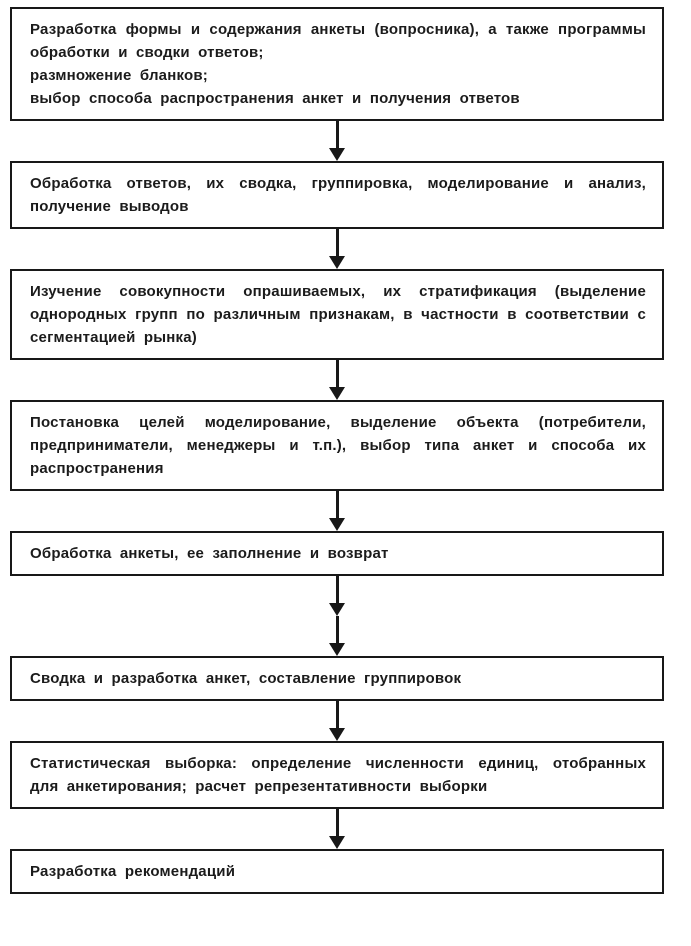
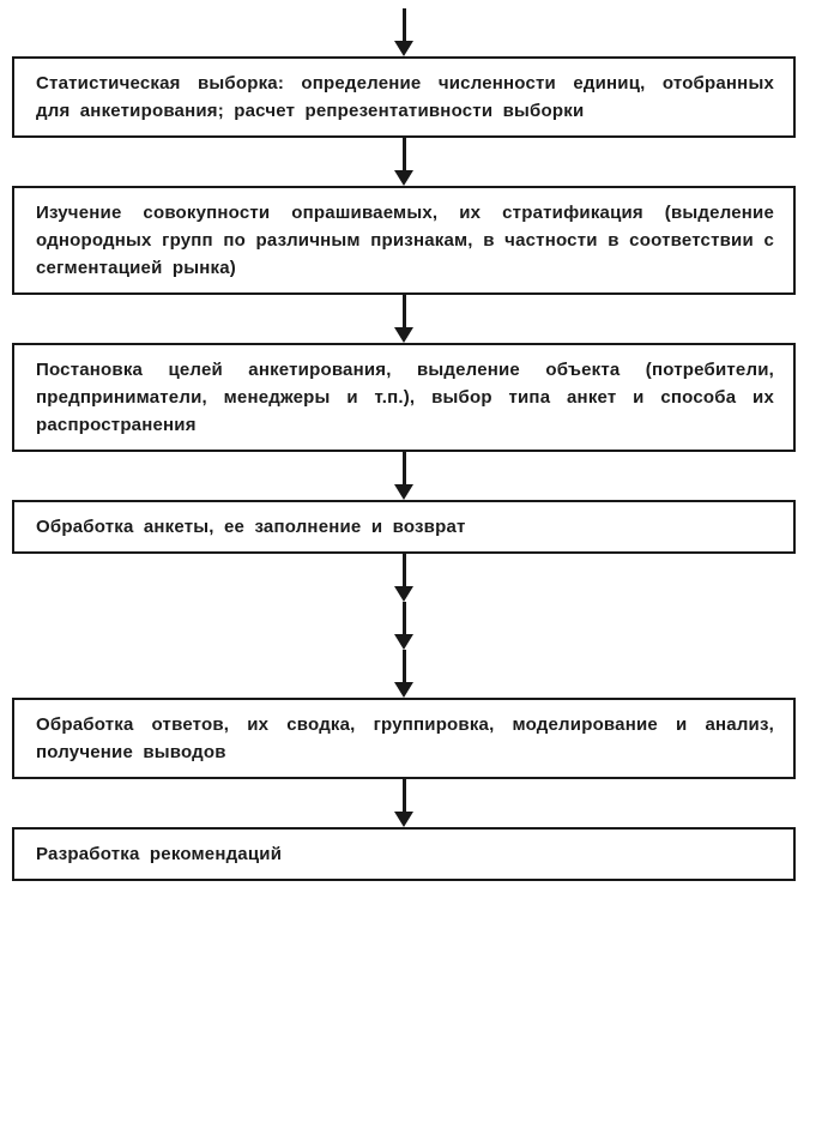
- Разработка формы и содержания анкеты (вопросника), а также программы обработки и сводки ответов;
- размножение бланков;
- выбор способа распространения анкет и получения ответов
- Обработка ответов, их сводка, группировка, моделирование и анализ, получение выводов
+ Статистическая выборка: определение численности единиц, отобранных для анкетирования; расчет репрезентативности выборки
  Изучение совокупности опрашиваемых, их стратификация (выделение однородных групп по различным признакам, в частности в соответствии с сегментацией рынка)
- Постановка целей моделирование, выделение объекта (потребители, предприниматели, менеджеры и т.п.), выбор типа анкет и способа их распространения
+ Постановка целей анкетирования, выделение объекта (потребители, предприниматели, менеджеры и т.п.), выбор типа анкет и способа их распространения
  Обработка анкеты, ее заполнение и возврат
- Сводка и разработка анкет, составление группировок
- Статистическая выборка: определение численности единиц, отобранных для анкетирования; расчет репрезентативности выборки
+ Обработка ответов, их сводка, группировка, моделирование и анализ, получение выводов
  Разработка рекомендаций
